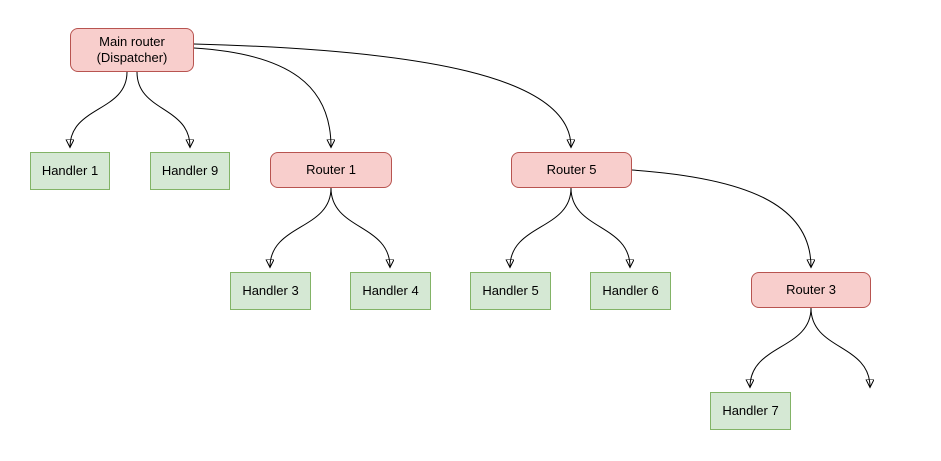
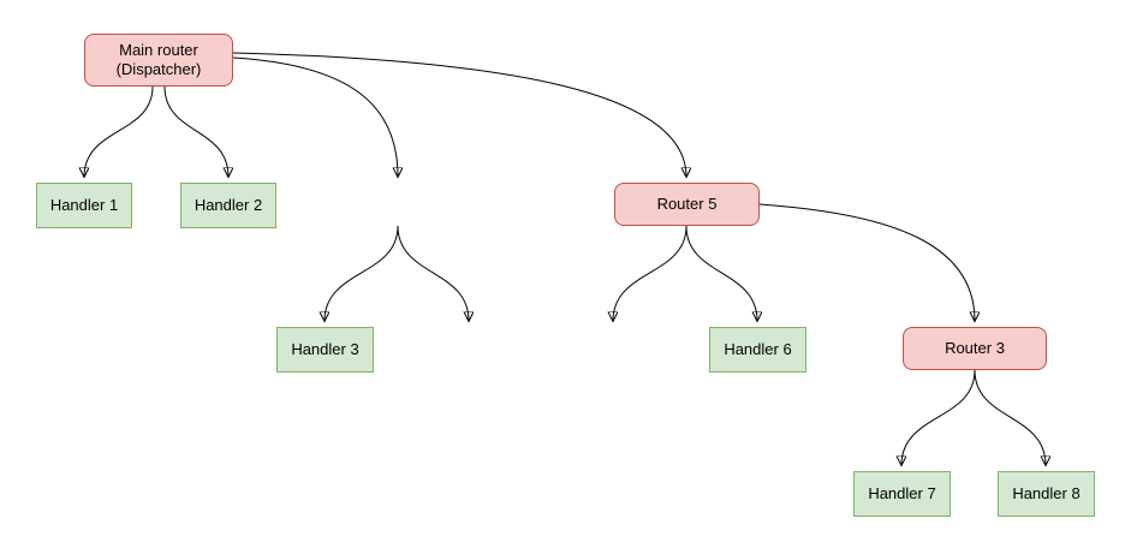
  Main router
  (Dispatcher)
  Handler 1
- Handler 9
+ Handler 2
- Router 1
  Router 5
  Handler 3
- Handler 4
- Handler 5
  Handler 6
  Router 3
  Handler 7
+ Handler 8
